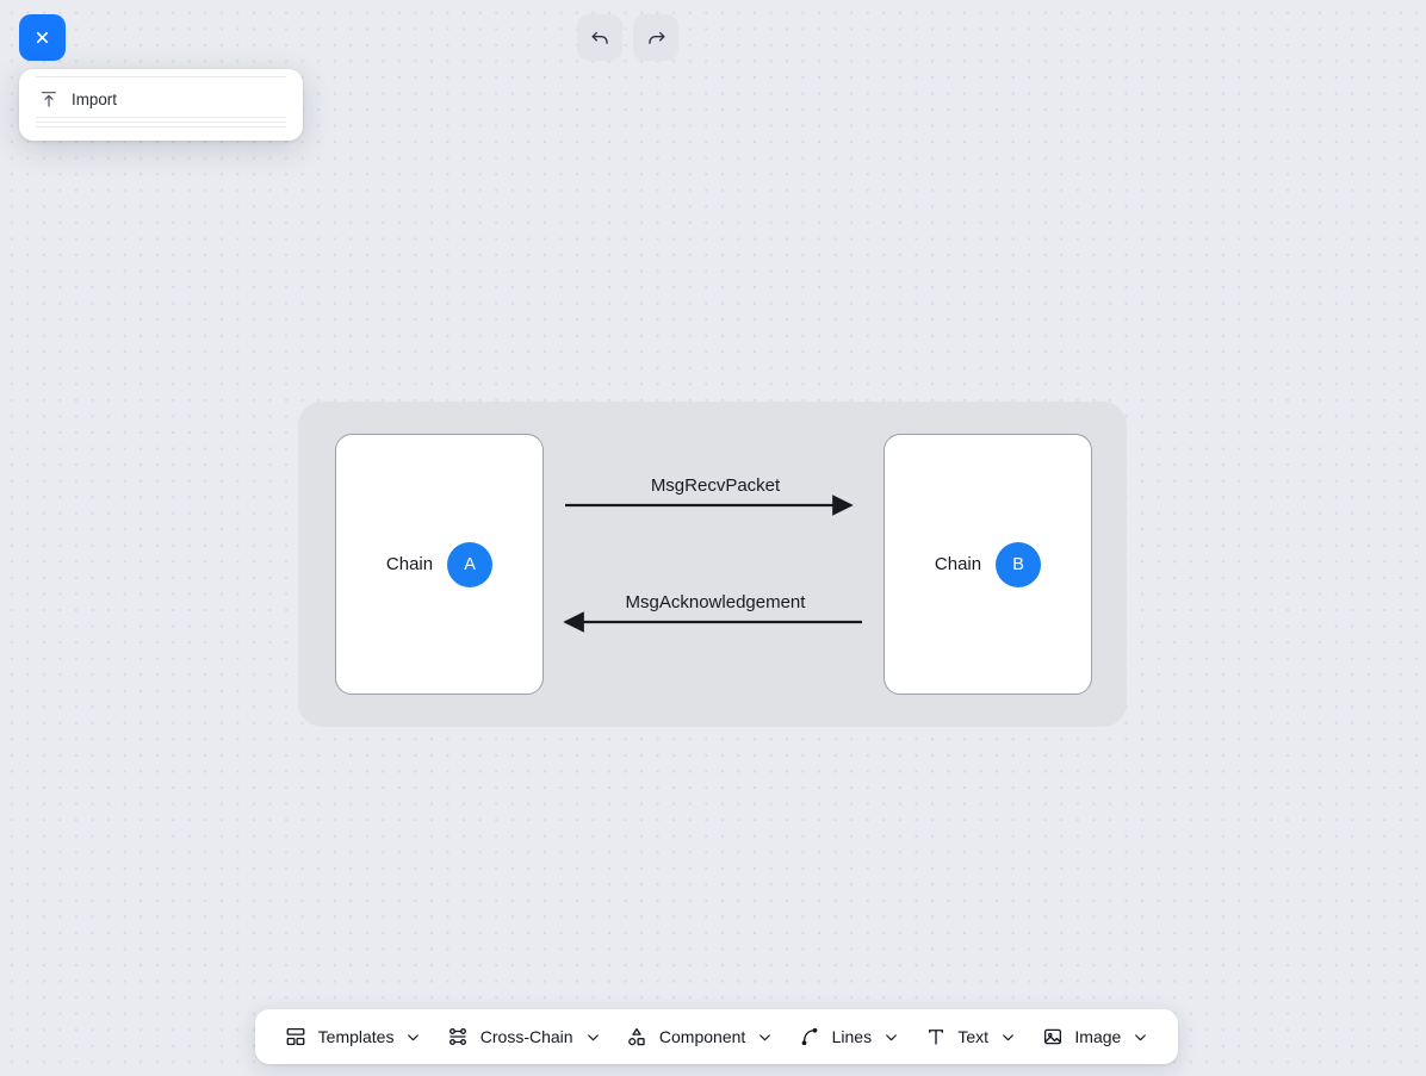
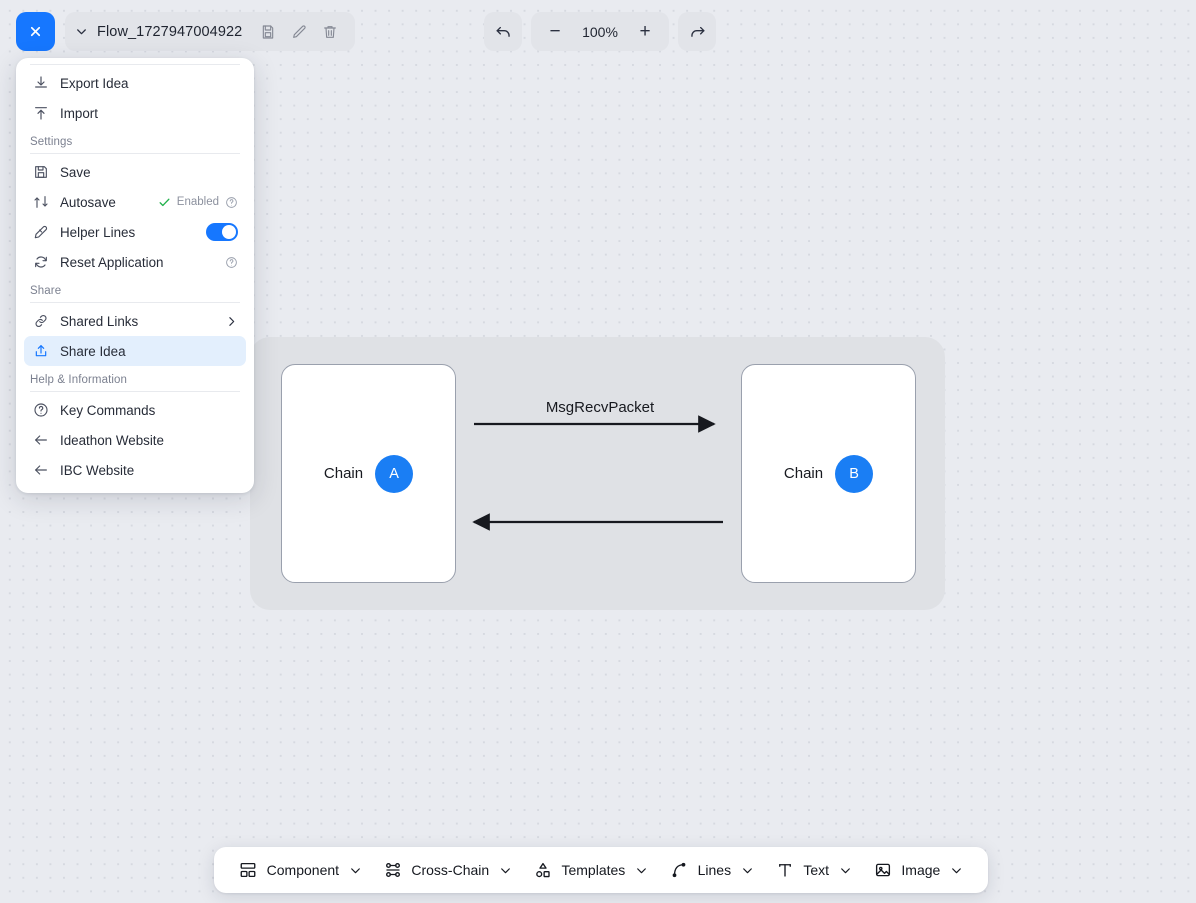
+ Flow_1727947004922
+ −
+ 100%
+ +
+ Export Idea
  Import
+ Settings
+ Save
+ Autosave
+ Enabled
+ Helper Lines
+ Reset Application
+ Share
+ Shared Links
+ Share Idea
+ Help & Information
+ Key Commands
+ Ideathon Website
+ IBC Website
  Chain
  A
  Chain
  B
  MsgRecvPacket
- MsgAcknowledgement
- Templates
+ Component
  Cross-Chain
- Component
+ Templates
  Lines
  Text
  Image
